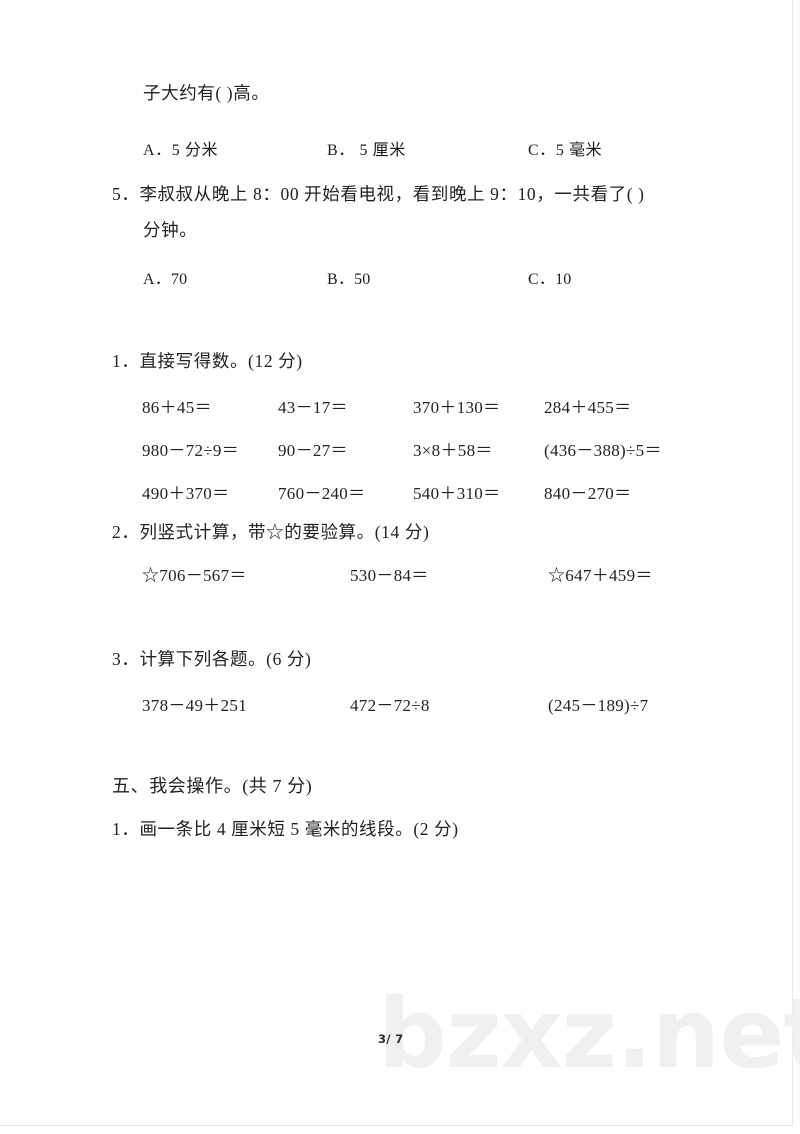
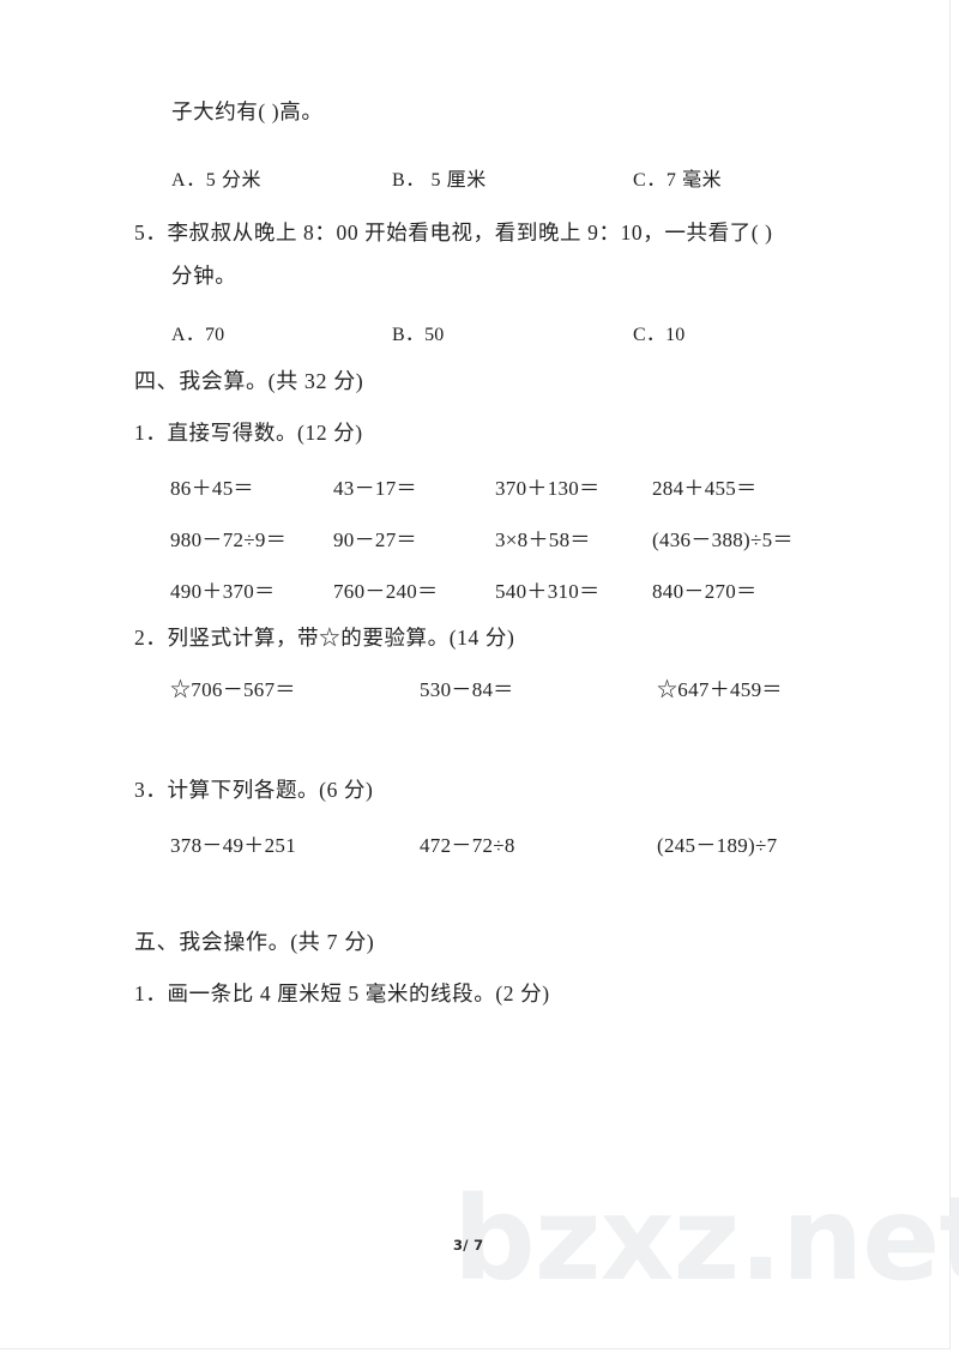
  bzxz.ne
  子大约有( )高。
  A．5 分米
  B． 5 厘米
- C．5 毫米
+ C．7 毫米
  5．李叔叔从晚上 8：00 开始看电视，看到晚上 9：10，一共看了( )
  分钟。
  A．70
  B．50
  C．10
+ 四、我会算。(共 32 分)
  1．直接写得数。(12 分)
  86＋45＝
  43－17＝
  370＋130＝
  284＋455＝
  980－72÷9＝
  90－27＝
  3×8＋58＝
  (436－388)÷5＝
  490＋370＝
  760－240＝
  540＋310＝
  840－270＝
  2．列竖式计算，带☆的要验算。(14 分)
  ☆706－567＝
  530－84＝
  ☆647＋459＝
  3．计算下列各题。(6 分)
  378－49＋251
  472－72÷8
  (245－189)÷7
  五、我会操作。(共 7 分)
  1．画一条比 4 厘米短 5 毫米的线段。(2 分)
  3/ 7
